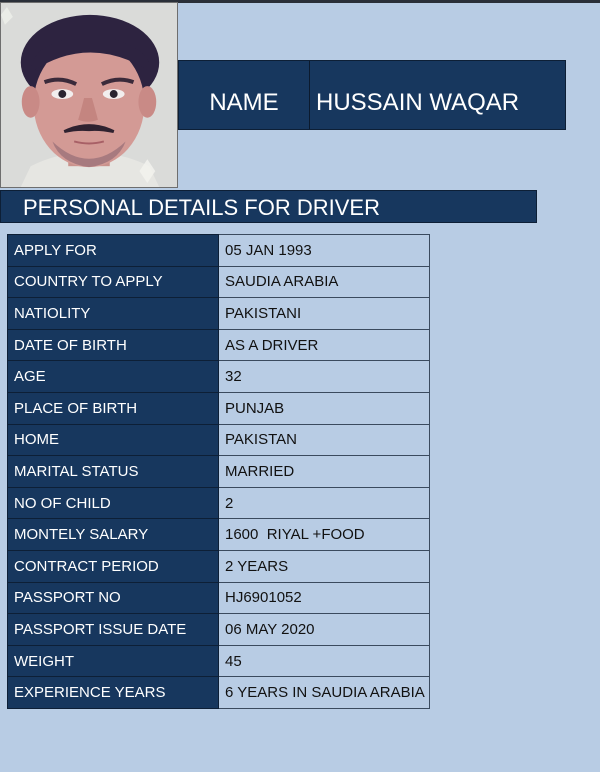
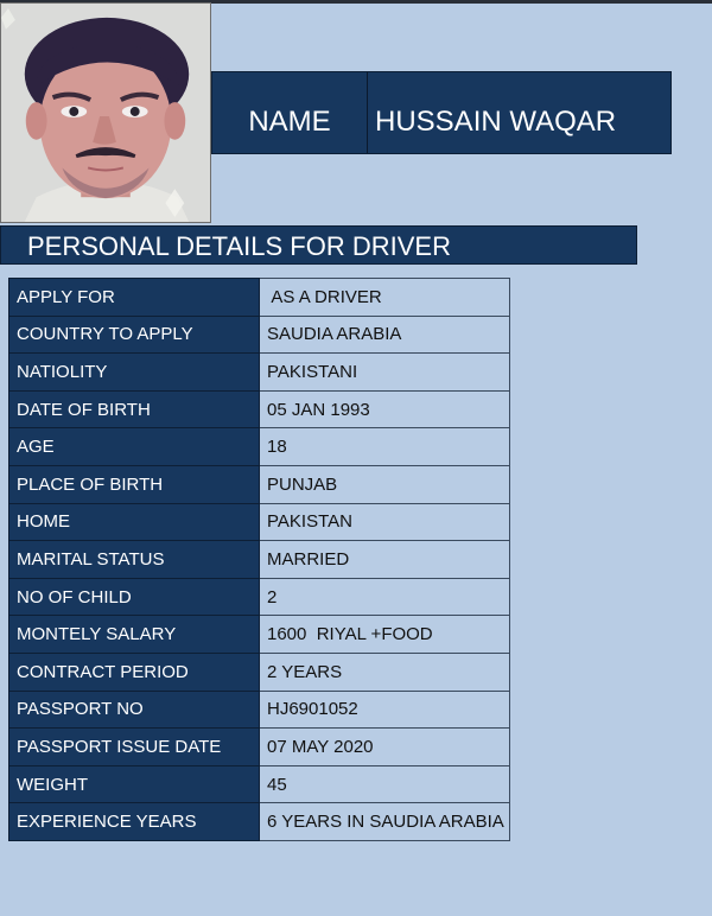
  NAME
  HUSSAIN WAQAR
  PERSONAL DETAILS FOR DRIVER
- APPLY FOR	05 JAN 1993
+ APPLY FOR	AS A DRIVER
  COUNTRY TO APPLY	SAUDIA ARABIA
  NATIOLITY	PAKISTANI
- DATE OF BIRTH	AS A DRIVER
+ DATE OF BIRTH	05 JAN 1993
- AGE	32
+ AGE	18
  PLACE OF BIRTH	PUNJAB
  HOME	PAKISTAN
  MARITAL STATUS	MARRIED
  NO OF CHILD	2
  MONTELY SALARY	1600 RIYAL +FOOD
  CONTRACT PERIOD	2 YEARS
  PASSPORT NO	HJ6901052
- PASSPORT ISSUE DATE	06 MAY 2020
+ PASSPORT ISSUE DATE	07 MAY 2020
  WEIGHT	45
  EXPERIENCE YEARS	6 YEARS IN SAUDIA ARABIA
